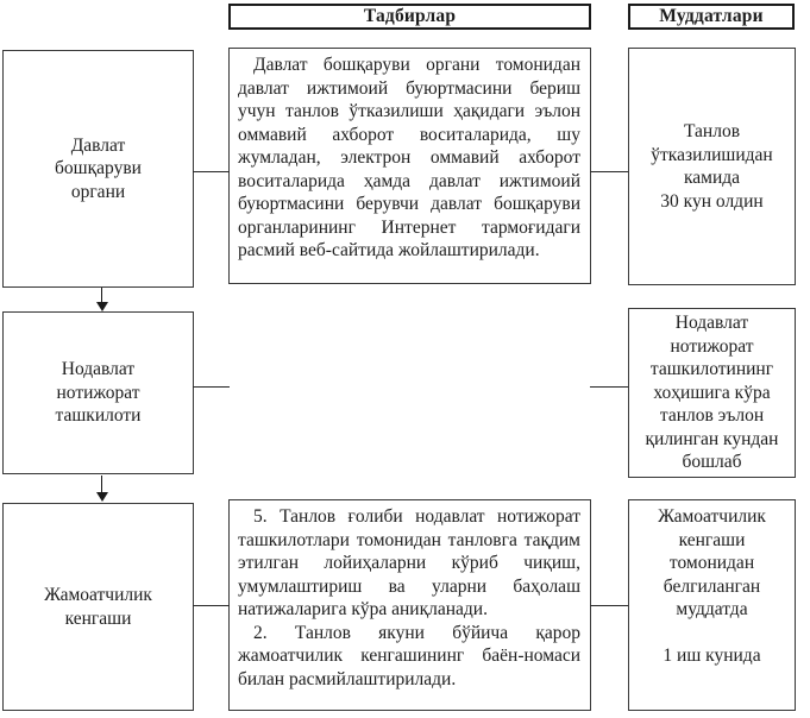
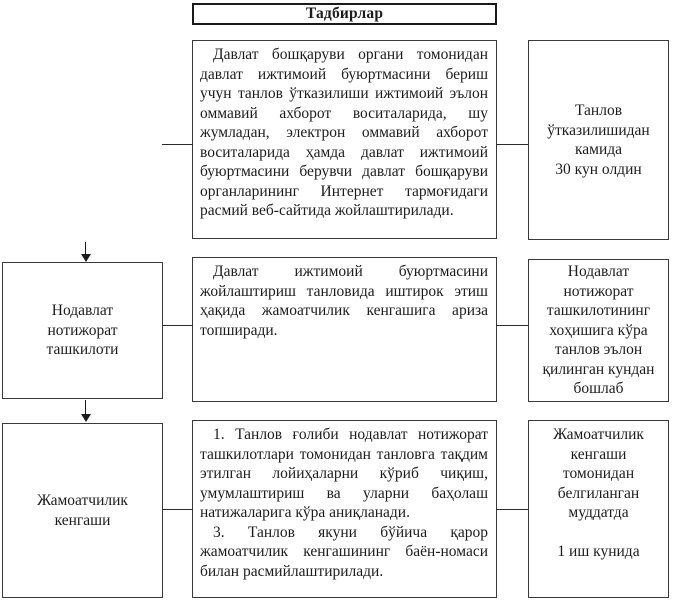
  Тадбирлар
- Муддатлари
- Давлат
- бошқаруви
- органи
- Давлат бошқаруви органи томонидан давлат ижтимоий буюртмасини бериш учун танлов ўтказилиши ҳақидаги эълон оммавий ахборот воситаларида, шу жумладан, электрон оммавий ахборот воситаларида ҳамда давлат ижтимоий буюртмасини берувчи давлат бошқаруви органларининг Интернет тармоғидаги расмий веб-сайтида жойлаштирилади.
+ Давлат бошқаруви органи томонидан давлат ижтимоий буюртмасини бериш учун танлов ўтказилиши ижтимоий эълон оммавий ахборот воситаларида, шу жумладан, электрон оммавий ахборот воситаларида ҳамда давлат ижтимоий буюртмасини берувчи давлат бошқаруви органларининг Интернет тармоғидаги расмий веб-сайтида жойлаштирилади.
  Танлов
  ўтказилишидан
  камида
  30 кун олдин
  Нодавлат
  нотижорат
  ташкилоти
+ Давлат ижтимоий буюртмасини жойлаштириш танловида иштирок этиш ҳақида жамоатчилик кенгашига ариза топширади.
  Нодавлат
  нотижорат
  ташкилотининг
  хоҳишига кўра
  танлов эълон
  қилинган кундан
  бошлаб
  Жамоатчилик
  кенгаши
- 5. Танлов ғолиби нодавлат нотижорат ташкилотлари томонидан танловга тақдим этилган лойиҳаларни кўриб чиқиш, умумлаштириш ва уларни баҳолаш натижаларига кўра аниқланади.
+ 1. Танлов ғолиби нодавлат нотижорат ташкилотлари томонидан танловга тақдим этилган лойиҳаларни кўриб чиқиш, умумлаштириш ва уларни баҳолаш натижаларига кўра аниқланади.
- 2. Танлов якуни бўйича қарор жамоатчилик кенгашининг баён-номаси билан расмийлаштирилади.
+ 3. Танлов якуни бўйича қарор жамоатчилик кенгашининг баён-номаси билан расмийлаштирилади.
  Жамоатчилик
  кенгаши
  томонидан
  белгиланган
  муддатда
  1 иш кунида
